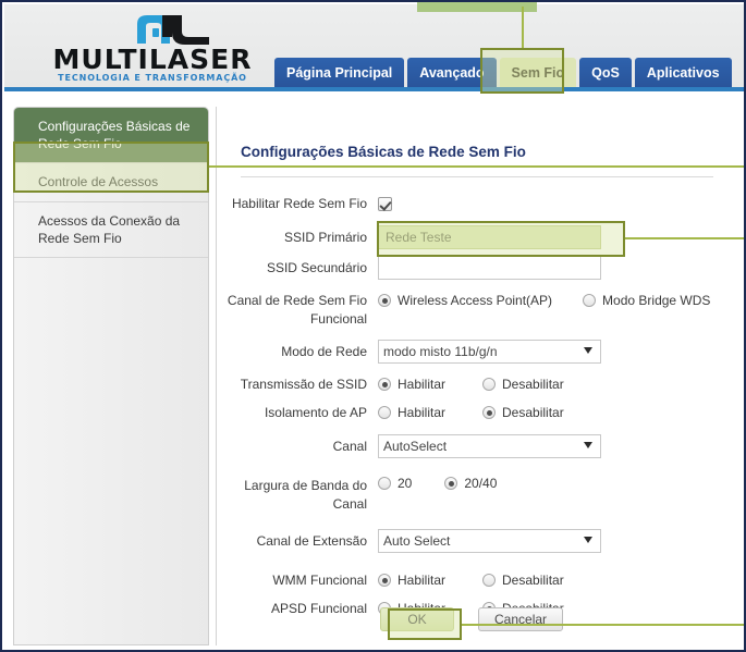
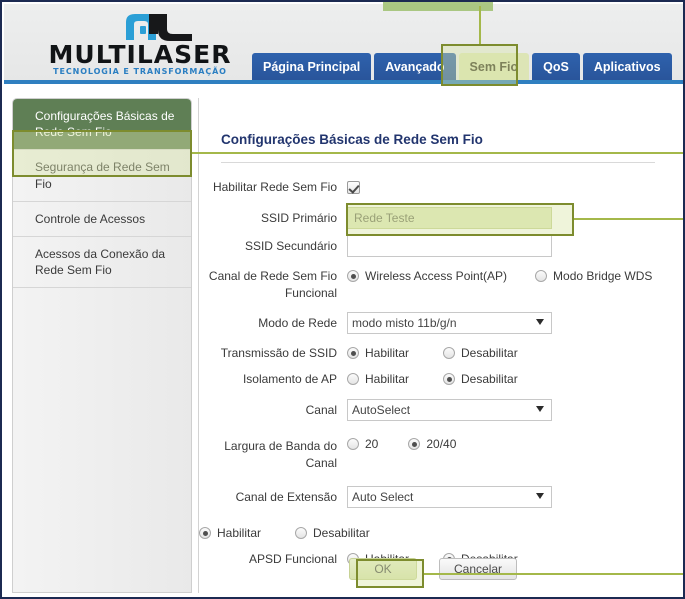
  MULTILASER
  TECNOLOGIA E TRANSFORMAÇÃO
  Página Principal
  Avançado
  Sem Fio
  QoS
  Aplicativos
  Configurações Básicas de Rede Sem Fio
+ Segurança de Rede Sem Fio
  Controle de Acessos
  Acessos da Conexão da Rede Sem Fio
  Configurações Básicas de Rede Sem Fio
  Habilitar Rede Sem Fio
  SSID Primário
  Rede Teste
  SSID Secundário
  Canal de Rede Sem Fio Funcional
  Wireless Access Point(AP)
  Modo Bridge WDS
  Modo de Rede
  modo misto 11b/g/n
  Transmissão de SSID
  Habilitar
  Desabilitar
  Isolamento de AP
  Habilitar
  Desabilitar
  Canal
  AutoSelect
  Largura de Banda do
  Canal
  20
  20/40
  Canal de Extensão
  Auto Select
- WMM Funcional
  Habilitar
  Desabilitar
  APSD Funcional
  OK
  Cancelar
